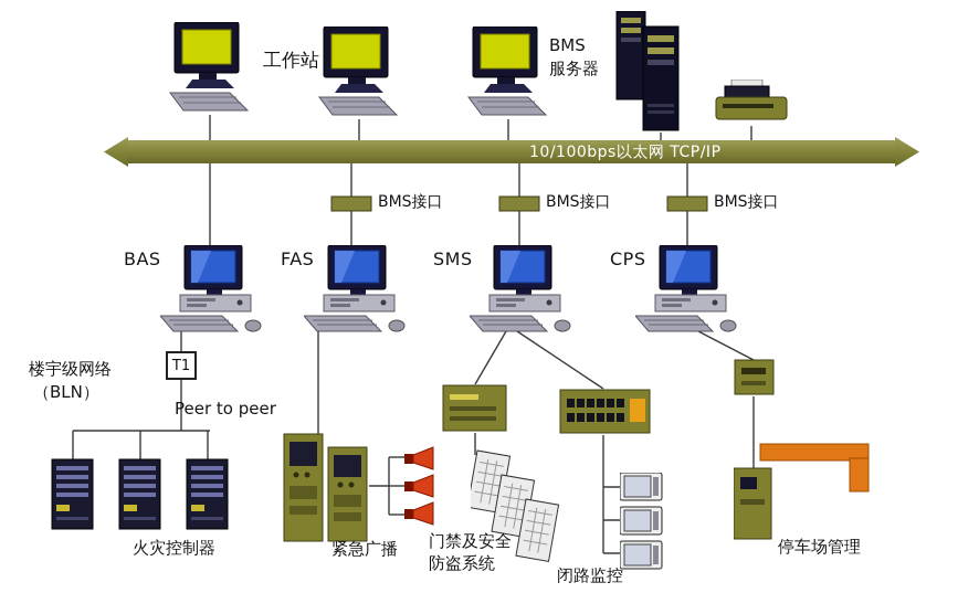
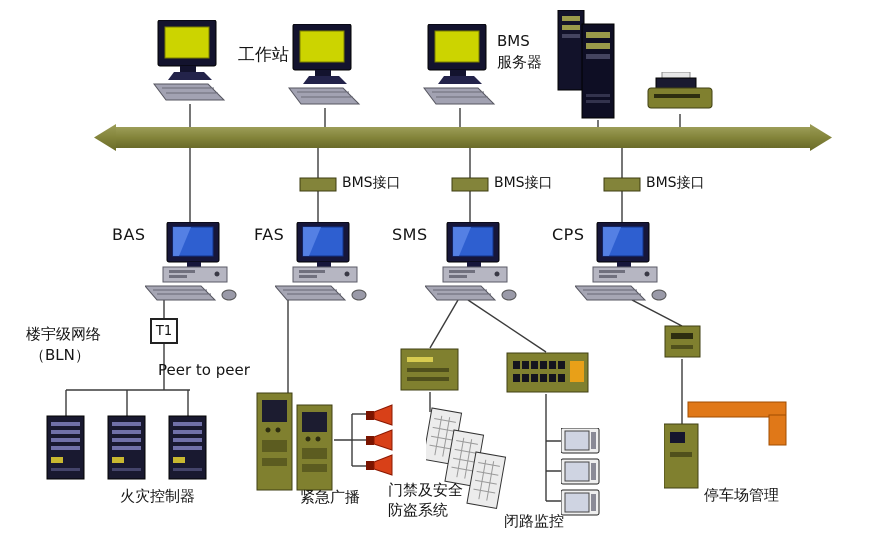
  T1
  工作站
  BMS
  服务器
- 10/100bps以太网 TCP/IP
  BMS接口
  BMS接口
  BMS接口
  BAS
  FAS
  SMS
  CPS
  楼宇级网络
  （BLN）
  Peer to peer
  火灾控制器
  紧急广播
  门禁及安全
  防盗系统
  闭路监控
  停车场管理
